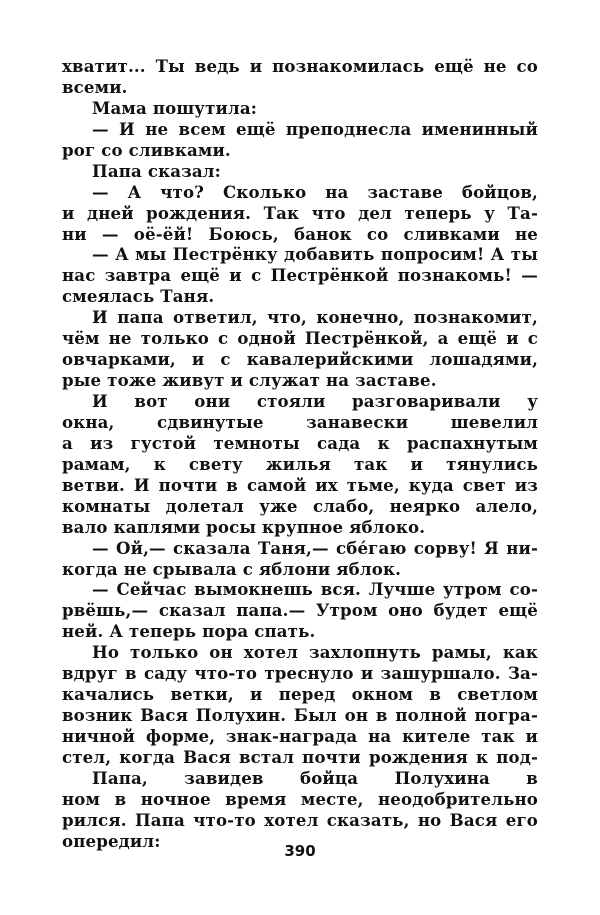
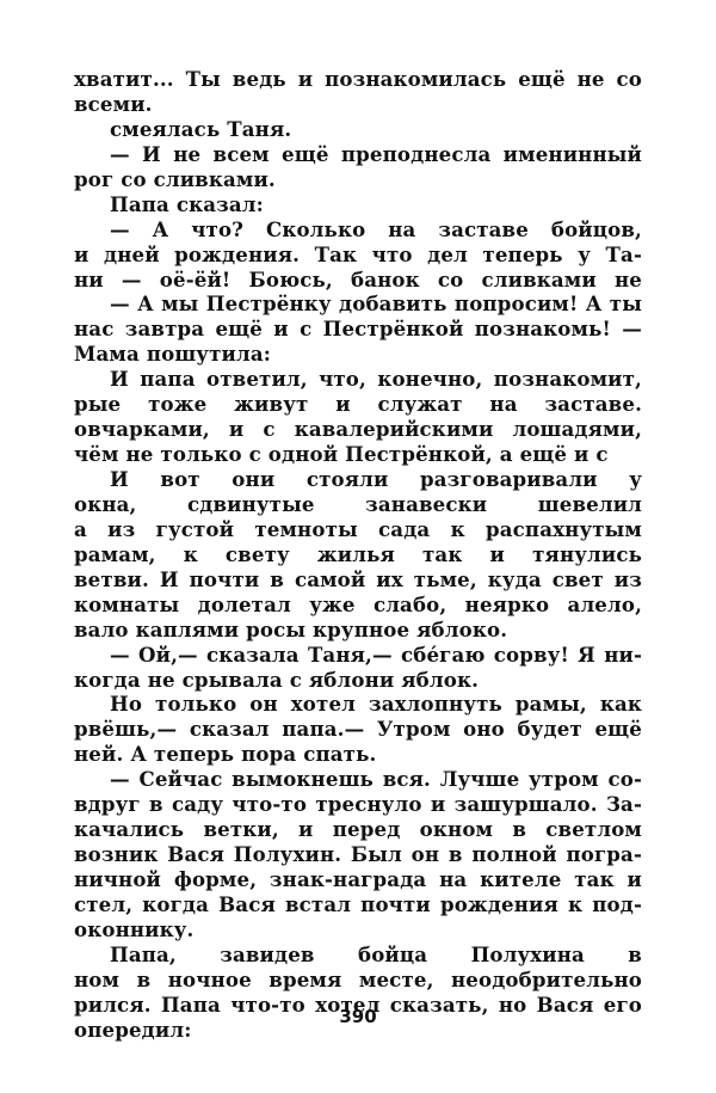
  хватит... Ты ведь и познакомилась ещё не со
  всеми.
- Мама пошутила:
+ смеялась Таня.
  — И не всем ещё преподнесла именинный
  рог со сливками.
  Папа сказал:
  — А что? Сколько на заставе бойцов,
  и дней рождения. Так что дел теперь у Та-
  ни — оё-ёй! Боюсь, банок со сливками не
  — А мы Пестрёнку добавить попросим! А ты
  нас завтра ещё и с Пестрёнкой познакомь! —
- смеялась Таня.
+ Мама пошутила:
  И папа ответил, что, конечно, познакомит,
- чём не только с одной Пестрёнкой, а ещё и с
+ рые тоже живут и служат на заставе.
  овчарками, и с кавалерийскими лошадями,
- рые тоже живут и служат на заставе.
+ чём не только с одной Пестрёнкой, а ещё и с
  И вот они стояли разговаривали у
  окна, сдвинутые занавески шевелил
  а из густой темноты сада к распахнутым
  рамам, к свету жилья так и тянулись
  ветви. И почти в самой их тьме, куда свет из
  комнаты долетал уже слабо, неярко алело,
  вало каплями росы крупное яблоко.
  — Ой,— сказала Таня,— сбе́гаю сорву! Я ни-
  когда не срывала с яблони яблок.
- — Сейчас вымокнешь вся. Лучше утром со-
+ Но только он хотел захлопнуть рамы, как
  рвёшь,— сказал папа.— Утром оно будет ещё
  ней. А теперь пора спать.
- Но только он хотел захлопнуть рамы, как
+ — Сейчас вымокнешь вся. Лучше утром со-
  вдруг в саду что-то треснуло и зашуршало. За-
  качались ветки, и перед окном в светлом
  возник Вася Полухин. Был он в полной погра-
  ничной форме, знак-награда на кителе так и
  стел, когда Вася встал почти рождения к под-
+ оконнику.
  Папа, завидев бойца Полухина в
  ном в ночное время месте, неодобрительно
  рился. Папа что-то хотел сказать, но Вася его
  опередил:
  390
